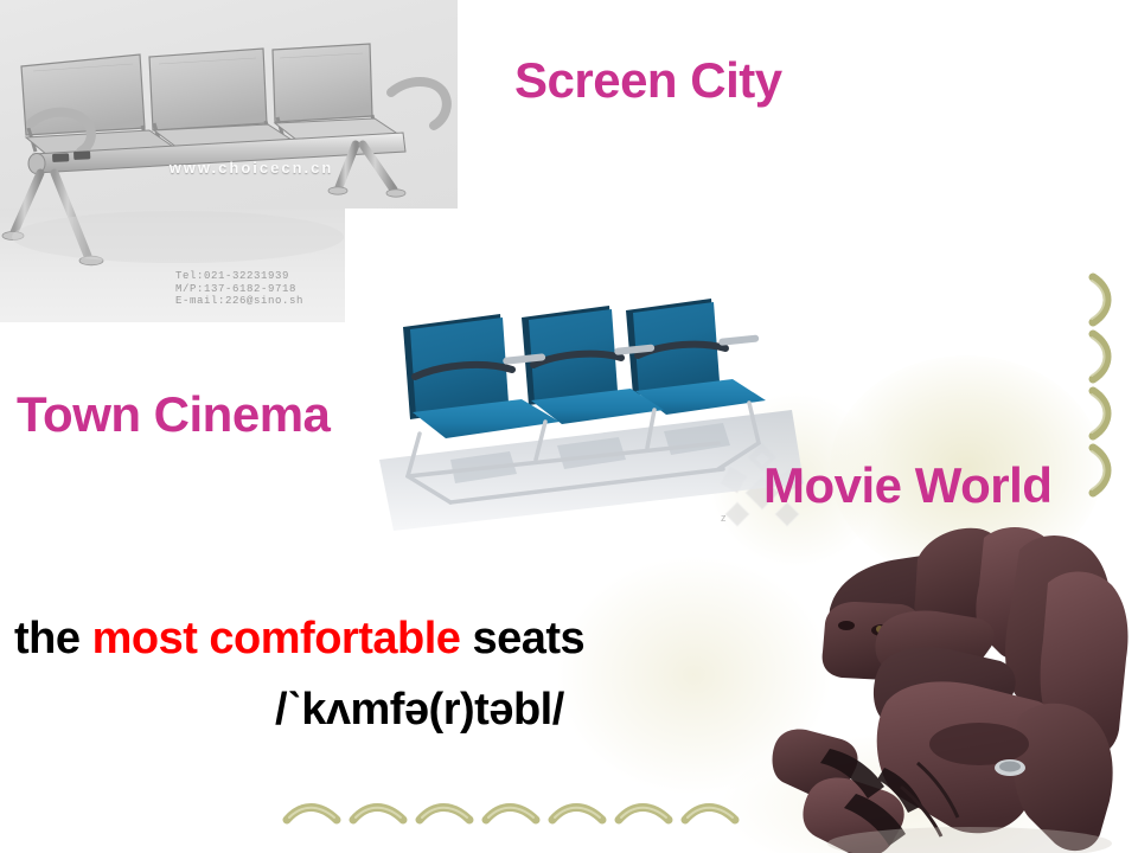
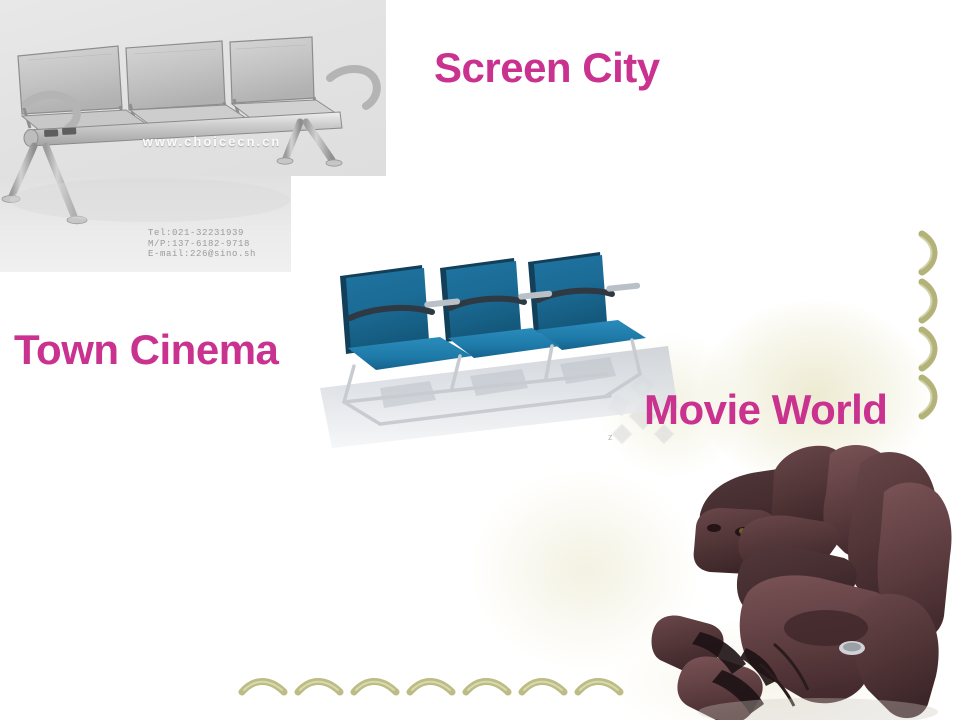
  z
  www.choicecn.cn
  Tel:021-32231939
  M/P:137-6182-9718
  E-mail:226@sino.sh
  Screen City
  Town Cinema
  Movie World
- the most comfortable seats
- /ˋkʌmfə(r)təbl/
